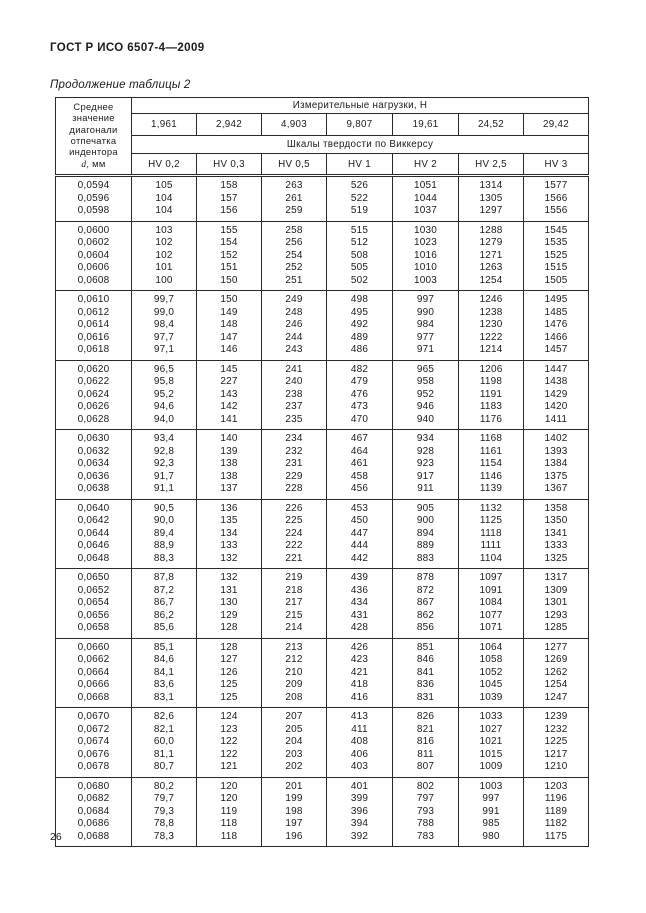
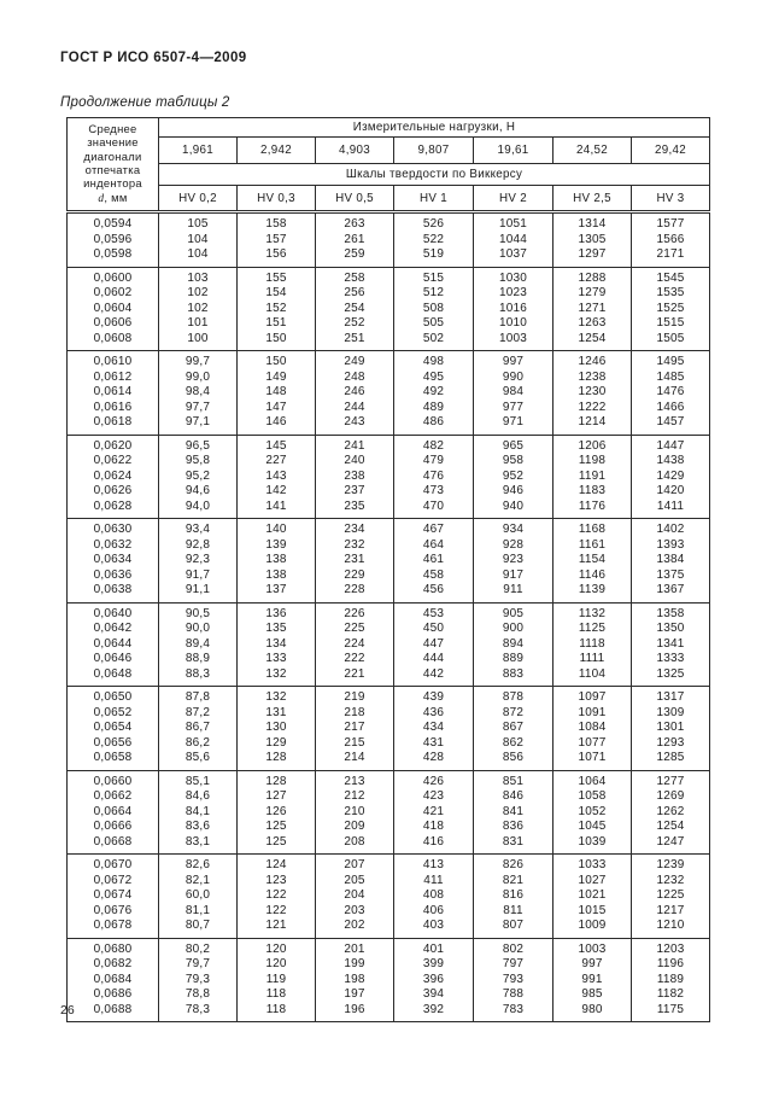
  ГОСТ Р ИСО 6507-4—2009
  Продолжение таблицы 2
  Среднее значение диагонали отпечатка индентора d, мм	Измерительные нагрузки, Н
  1,961	2,942	4,903	9,807	19,61	24,52	29,42
  Шкалы твердости по Виккерсу
  HV 0,2	HV 0,3	HV 0,5	HV 1	HV 2	HV 2,5	HV 3
  0,0594	105	158	263	526	1051	1314	1577
  0,0596	104	157	261	522	1044	1305	1566
- 0,0598	104	156	259	519	1037	1297	1556
+ 0,0598	104	156	259	519	1037	1297	2171
  0,0600	103	155	258	515	1030	1288	1545
  0,0602	102	154	256	512	1023	1279	1535
  0,0604	102	152	254	508	1016	1271	1525
  0,0606	101	151	252	505	1010	1263	1515
  0,0608	100	150	251	502	1003	1254	1505
  0,0610	99,7	150	249	498	997	1246	1495
  0,0612	99,0	149	248	495	990	1238	1485
  0,0614	98,4	148	246	492	984	1230	1476
  0,0616	97,7	147	244	489	977	1222	1466
  0,0618	97,1	146	243	486	971	1214	1457
  0,0620	96,5	145	241	482	965	1206	1447
  0,0622	95,8	227	240	479	958	1198	1438
  0,0624	95,2	143	238	476	952	1191	1429
  0,0626	94,6	142	237	473	946	1183	1420
  0,0628	94,0	141	235	470	940	1176	1411
  0,0630	93,4	140	234	467	934	1168	1402
  0,0632	92,8	139	232	464	928	1161	1393
  0,0634	92,3	138	231	461	923	1154	1384
  0,0636	91,7	138	229	458	917	1146	1375
  0,0638	91,1	137	228	456	911	1139	1367
  0,0640	90,5	136	226	453	905	1132	1358
  0,0642	90,0	135	225	450	900	1125	1350
  0,0644	89,4	134	224	447	894	1118	1341
  0,0646	88,9	133	222	444	889	1111	1333
  0,0648	88,3	132	221	442	883	1104	1325
  0,0650	87,8	132	219	439	878	1097	1317
  0,0652	87,2	131	218	436	872	1091	1309
  0,0654	86,7	130	217	434	867	1084	1301
  0,0656	86,2	129	215	431	862	1077	1293
  0,0658	85,6	128	214	428	856	1071	1285
  0,0660	85,1	128	213	426	851	1064	1277
  0,0662	84,6	127	212	423	846	1058	1269
  0,0664	84,1	126	210	421	841	1052	1262
  0,0666	83,6	125	209	418	836	1045	1254
  0,0668	83,1	125	208	416	831	1039	1247
  0,0670	82,6	124	207	413	826	1033	1239
  0,0672	82,1	123	205	411	821	1027	1232
  0,0674	60,0	122	204	408	816	1021	1225
  0,0676	81,1	122	203	406	811	1015	1217
  0,0678	80,7	121	202	403	807	1009	1210
  0,0680	80,2	120	201	401	802	1003	1203
  0,0682	79,7	120	199	399	797	997	1196
  0,0684	79,3	119	198	396	793	991	1189
  0,0686	78,8	118	197	394	788	985	1182
  0,0688	78,3	118	196	392	783	980	1175
  26
